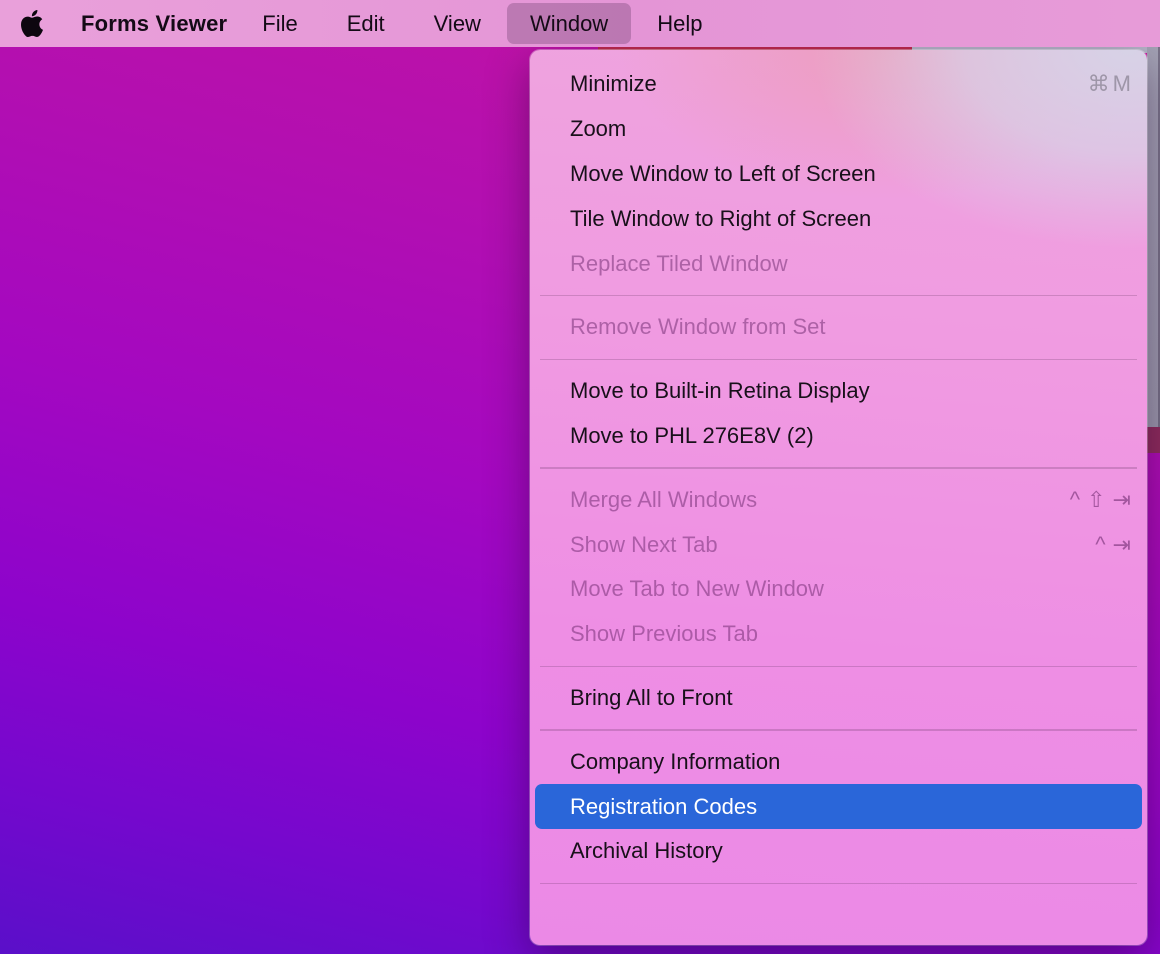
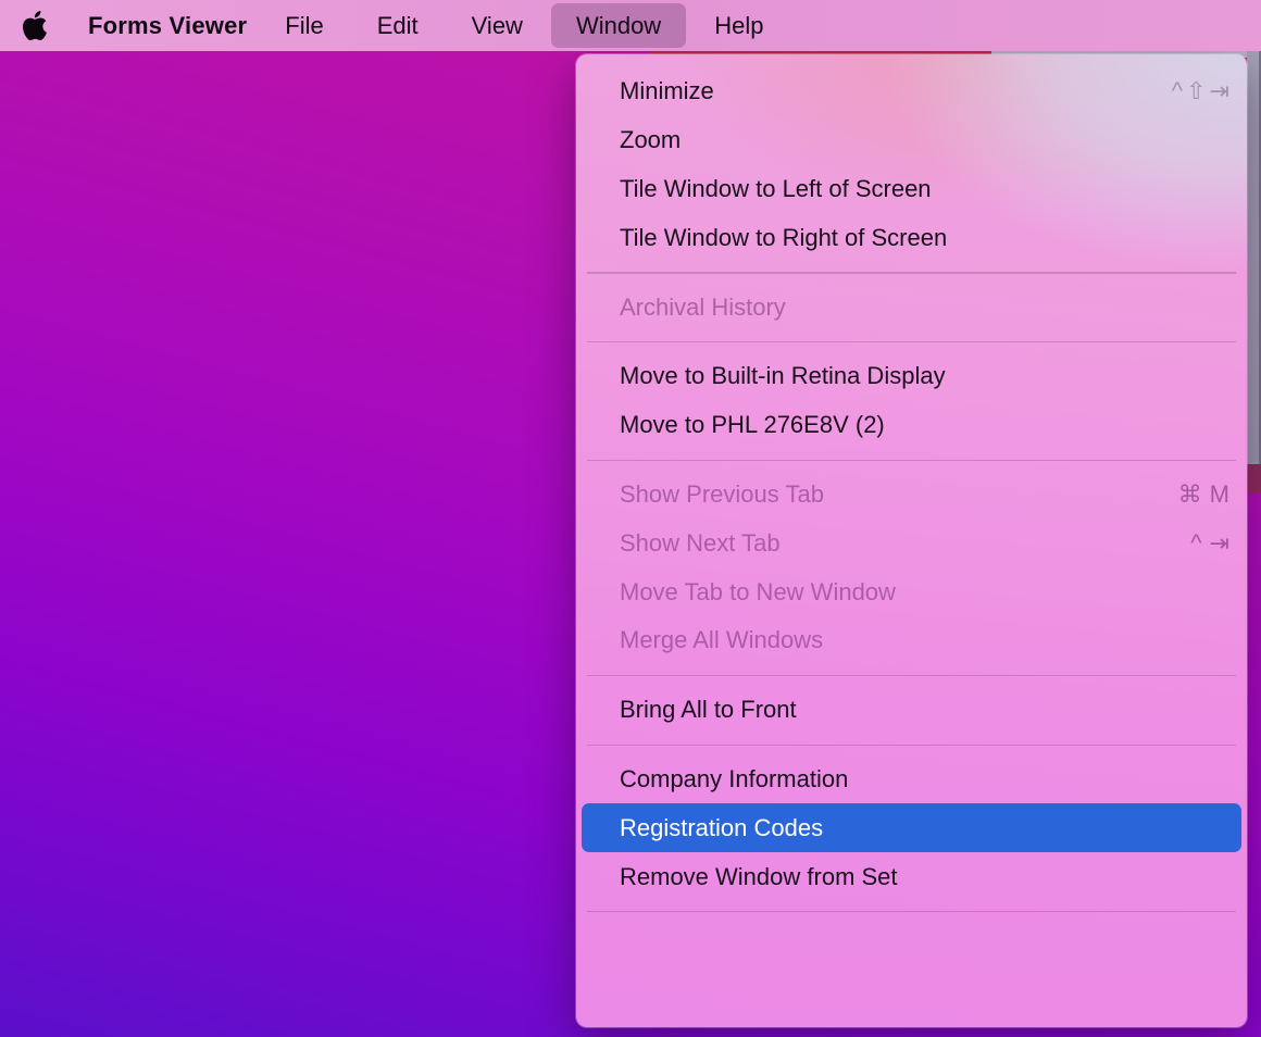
  Forms Viewer
  File
  Edit
  View
  Window
  Help
  Minimize
- ⌘M
+ ^⇧⇥
  Zoom
- Move Window to Left of Screen
+ Tile Window to Left of Screen
  Tile Window to Right of Screen
- Replace Tiled Window
- Remove Window from Set
+ Archival History
  Move to Built-in Retina Display
  Move to PHL 276E8V (2)
- Merge All Windows
+ Show Previous Tab
- ^⇧⇥
+ ⌘M
  Show Next Tab
  ^⇥
  Move Tab to New Window
- Show Previous Tab
+ Merge All Windows
  Bring All to Front
  Company Information
  Registration Codes
- Archival History
+ Remove Window from Set
